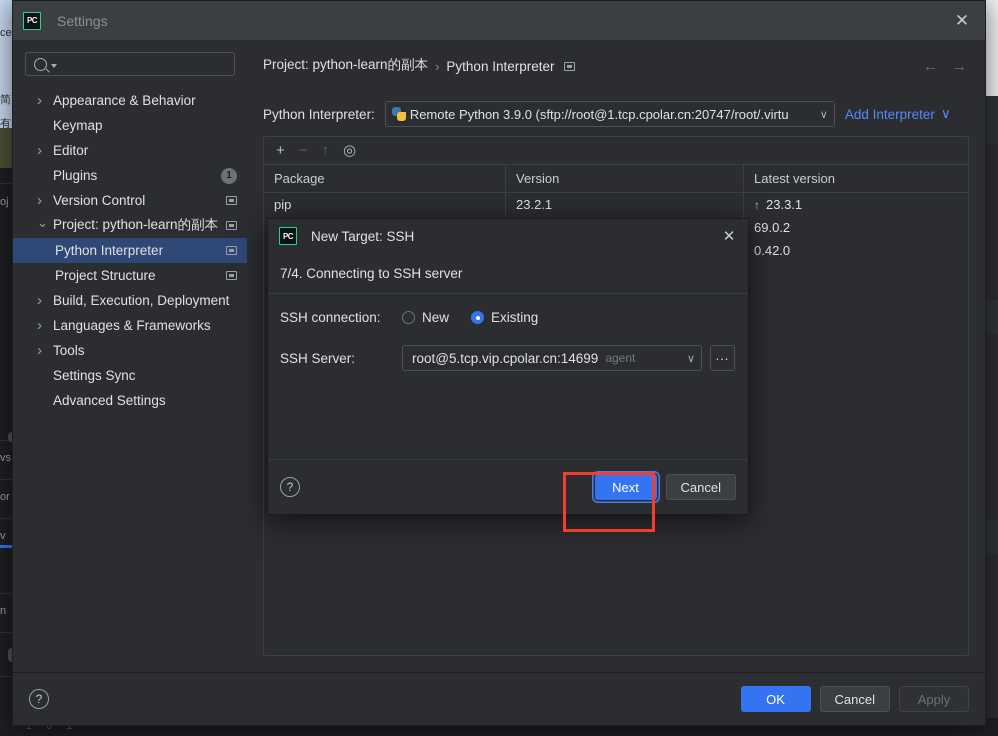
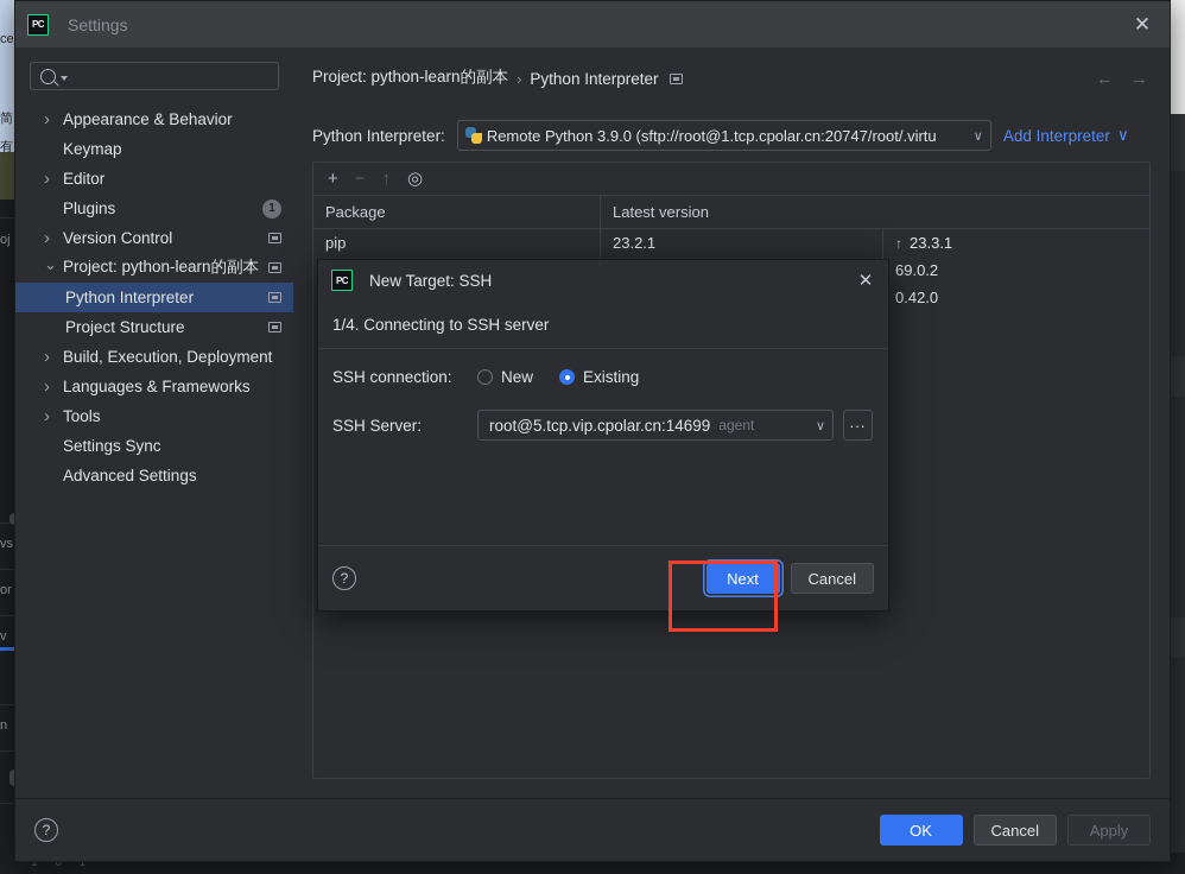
  ce
  简
  有
  oj
  vs
  or
  v
  n
  1 0 1
  PC
  Settings
  ✕
  Appearance & Behavior
  Keymap
  Editor
  Plugins
  1
  Version Control
  Project: python-learn的副本
  Python Interpreter
  Project Structure
  Build, Execution, Deployment
  Languages & Frameworks
  Tools
  Settings Sync
  Advanced Settings
  Project: python-learn的副本
  ›
  Python Interpreter
  ←
  →
  Python Interpreter:
  Remote Python 3.9.0 (sftp://root@1.tcp.cpolar.cn:20747/root/.virtu
  ∨
  Add Interpreter
  ∨
  +
  −
  ↑
  ◎
  Package
- Version
  Latest version
  pip
  23.2.1
  ↑
  23.3.1
  69.0.2
  0.42.0
  ?
  OK
  Cancel
  Apply
  PC
  New Target: SSH
  ✕
- 7/4. Connecting to SSH server
+ 1/4. Connecting to SSH server
  SSH connection:
  New
  Existing
  SSH Server:
  root@5.tcp.vip.cpolar.cn:14699
  agent
  ∨
  ...
  ?
  Next
  Cancel
